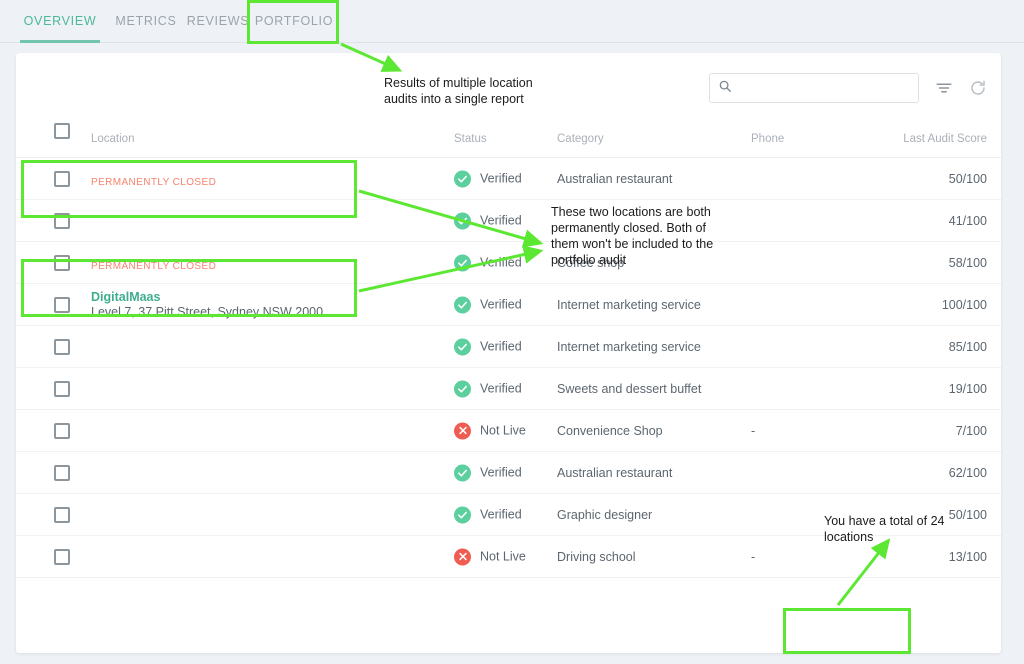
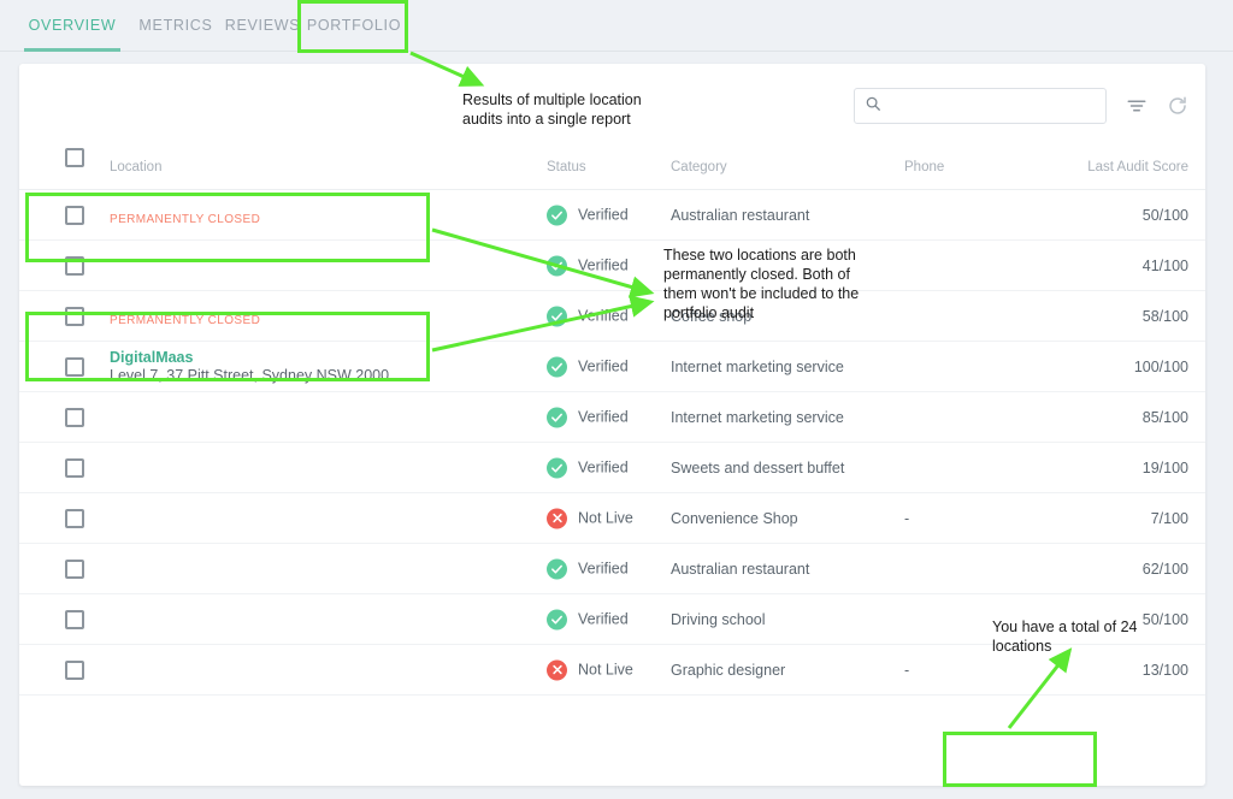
  OVERVIEW
  METRICS
  REVIEWS
  PORTFOLIO
  Location
  Status
  Category
  Phone
  Last Audit Score
  PERMANENTLY CLOSED
  Verified
  Australian restaurant
  50/100
  Verified
  41/100
  PERMANENTLY CLOSED
  rified
  Coffee shop
  58/100
  DigitalMaas
  Level 7, 37 Pitt Street, Sydney NSW 2000
  Verified
  Internet marketing service
  100/100
  Verified
  Internet marketing service
  85/100
  Verified
  Sweets and dessert buffet
  19/100
  Not Live
  Convenience Shop
  -
  7/100
  Verified
  Australian restaurant
  62/100
  Verified
- Graphic designer
+ Driving school
  50/100
  Not Live
- Driving school
+ Graphic designer
  -
  13/100
  Results of multiple location audits into a single report
  These two locations are both permanently closed. Both of them won't be included to the portfolio audit
  You have a total of 24 locations
